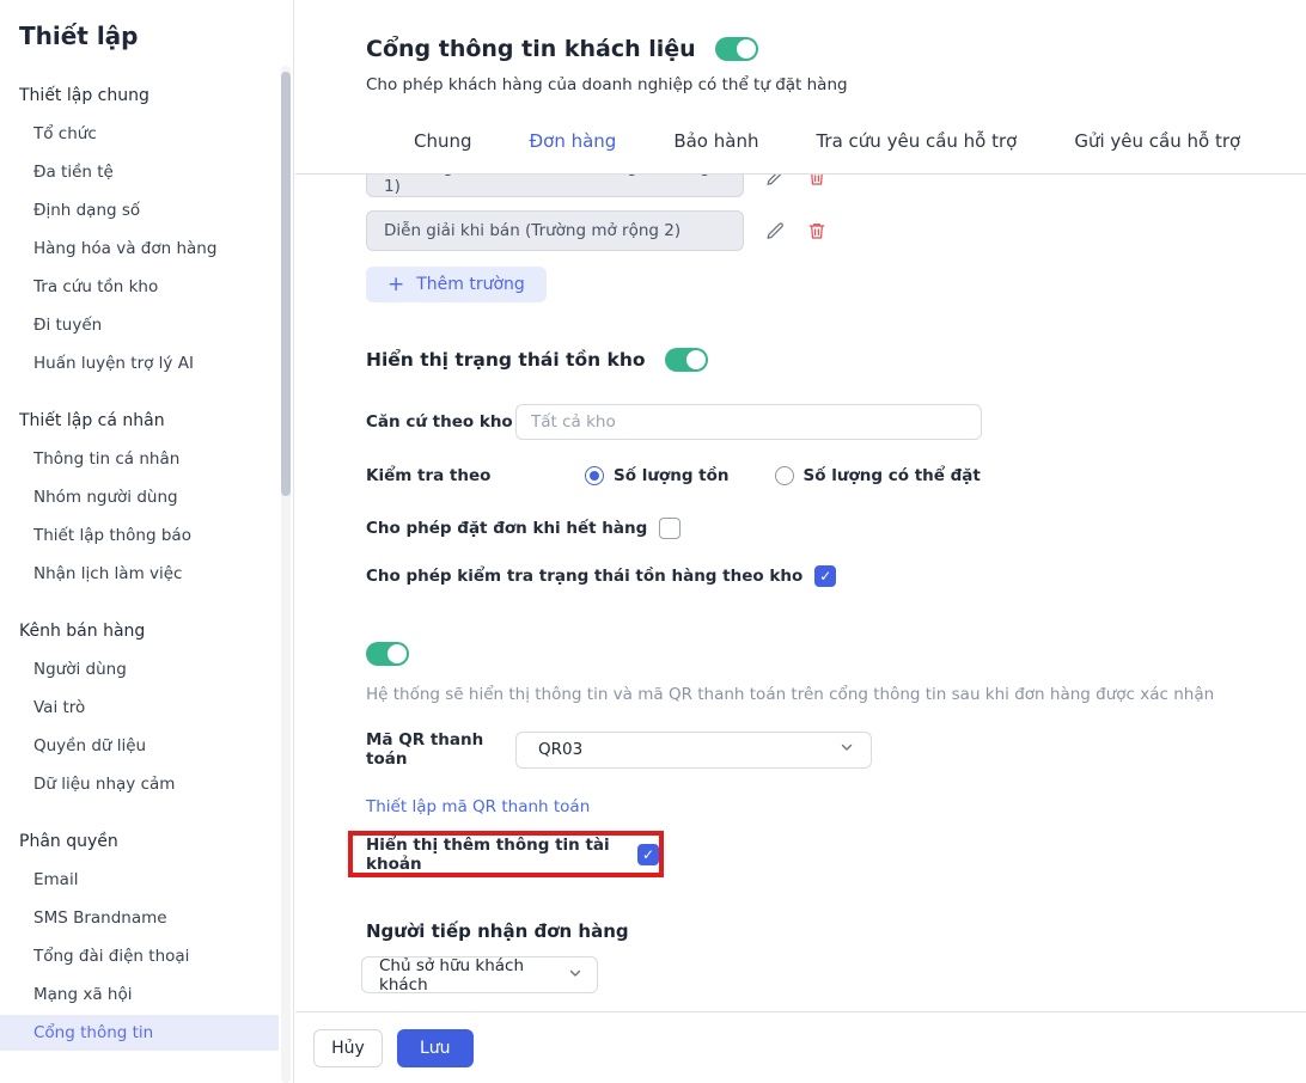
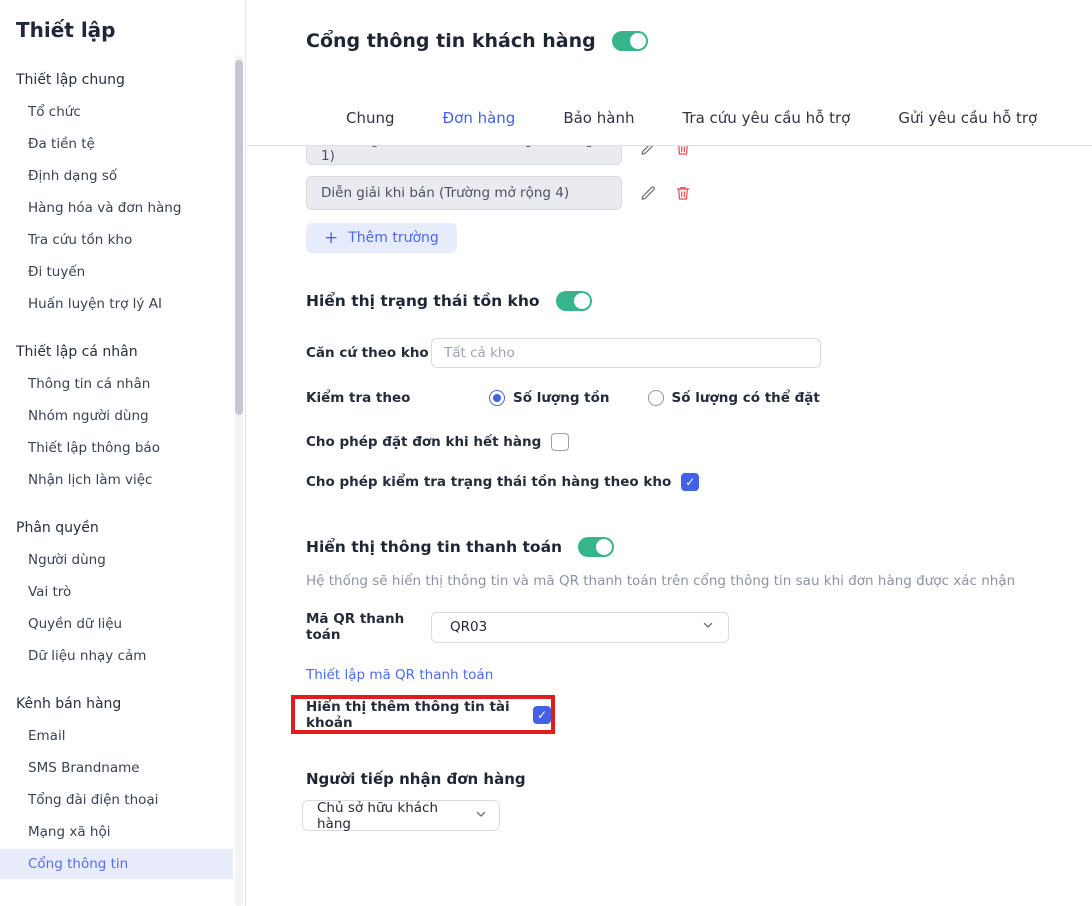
  Thiết lập
  Thiết lập chung
  Tổ chức
  Đa tiền tệ
  Định dạng số
  Hàng hóa và đơn hàng
  Tra cứu tồn kho
  Đi tuyến
  Huấn luyện trợ lý AI
  Thiết lập cá nhân
  Thông tin cá nhân
  Nhóm người dùng
  Thiết lập thông báo
  Nhận lịch làm việc
- Kênh bán hàng
+ Phân quyền
  Người dùng
  Vai trò
  Quyền dữ liệu
  Dữ liệu nhạy cảm
- Phân quyền
+ Kênh bán hàng
  Email
  SMS Brandname
  Tổng đài điện thoại
  Mạng xã hội
  Cổng thông tin
- Cổng thông tin khách liệu
+ Cổng thông tin khách hàng
- Cho phép khách hàng của doanh nghiệp có thể tự đặt hàng
  Chung
  Đơn hàng
  Bảo hành
  Tra cứu yêu cầu hỗ trợ
  Gửi yêu cầu hỗ trợ
- Diễn giải khi bán (Trường mở rộng 2)
+ Diễn giải khi bán (Trường mở rộng 4)
  +
  Thêm trường
  Hiển thị trạng thái tồn kho
  Căn cứ theo kho
  Tất cả kho
  Kiểm tra theo
  Số lượng tồn
  Số lượng có thể đặt
  Cho phép đặt đơn khi hết hàng
  Cho phép kiểm tra trạng thái tồn hàng theo kho
  ✓
+ Hiển thị thông tin thanh toán
  Hệ thống sẽ hiển thị thông tin và mã QR thanh toán trên cổng thông tin sau khi đơn hàng được xác nhận
  Mã QR thanh toán
  QR03
  Thiết lập mã QR thanh toán
  Hiển thị thêm thông tin tài khoản
  ✓
  Người tiếp nhận đơn hàng
- Chủ sở hữu khách khách
+ Chủ sở hữu khách hàng
- Hủy
- Lưu
